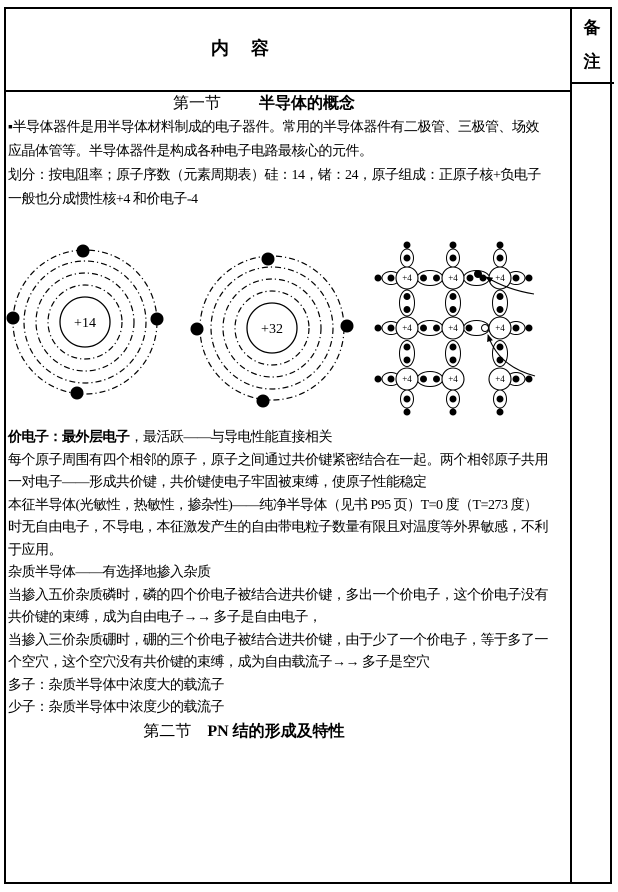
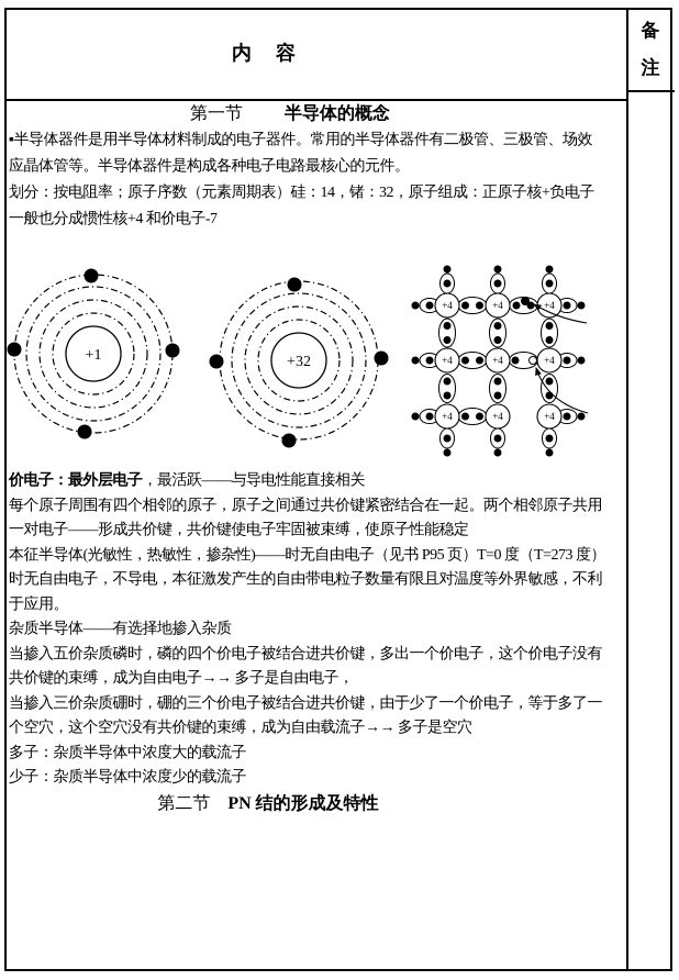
  内 容
  备
  注
  第一节 半导体的概念
  ▪半导体器件是用半导体材料制成的电子器件。常用的半导体器件有二极管、三极管、场效
  应晶体管等。半导体器件是构成各种电子电路最核心的元件。
- 划分：按电阻率；原子序数（元素周期表）硅：14，锗：24，原子组成：正原子核+负电子
+ 划分：按电阻率；原子序数（元素周期表）硅：14，锗：32，原子组成：正原子核+负电子
- 一般也分成惯性核+4 和价电子-4
+ 一般也分成惯性核+4 和价电子-7
- +14
+ +1
  +32
  +4
  +4
  +4
  +4
  +4
  +4
  +4
  +4
  +4
  价电子：最外层电子，最活跃——与导电性能直接相关
  每个原子周围有四个相邻的原子，原子之间通过共价键紧密结合在一起。两个相邻原子共用
  一对电子——形成共价键，共价键使电子牢固被束缚，使原子性能稳定
- 本征半导体(光敏性，热敏性，掺杂性)——纯净半导体（见书 P95 页）T=0 度（T=273 度）
+ 本征半导体(光敏性，热敏性，掺杂性)——时无自由电子（见书 P95 页）T=0 度（T=273 度）
  时无自由电子，不导电，本征激发产生的自由带电粒子数量有限且对温度等外界敏感，不利
  于应用。
  杂质半导体——有选择地掺入杂质
  当掺入五价杂质磷时，磷的四个价电子被结合进共价键，多出一个价电子，这个价电子没有
  共价键的束缚，成为自由电子→→ 多子是自由电子，
  当掺入三价杂质硼时，硼的三个价电子被结合进共价键，由于少了一个价电子，等于多了一
  个空穴，这个空穴没有共价键的束缚，成为自由载流子→→ 多子是空穴
  多子：杂质半导体中浓度大的载流子
  少子：杂质半导体中浓度少的载流子
  第二节 PN 结的形成及特性
